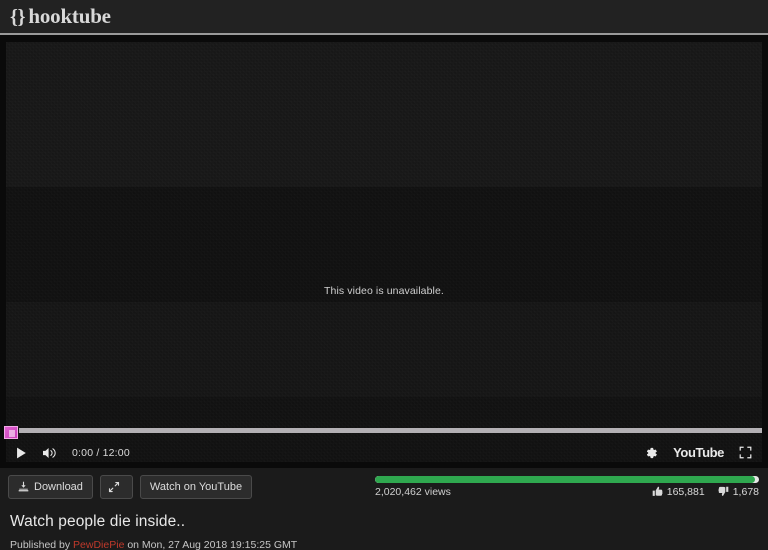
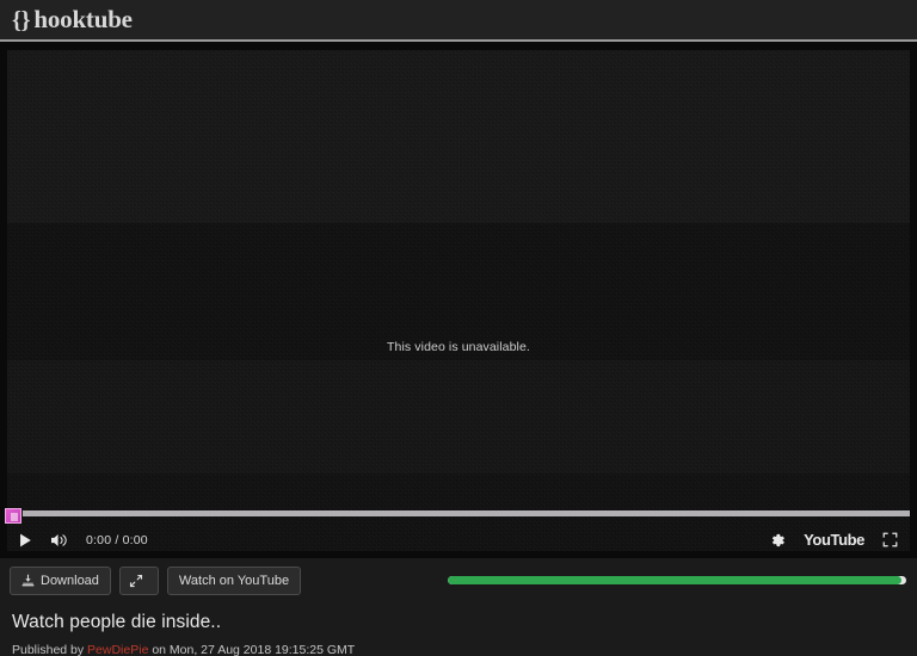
  {}
  hooktube
  This video is unavailable.
- 0:00 / 12:00
+ 0:00 / 0:00
  YouTube
  Download
  Watch on YouTube
- 2,020,462 views
- 165,881
- 1,678
  Watch people die inside..
  Published by PewDiePie on Mon, 27 Aug 2018 19:15:25 GMT
